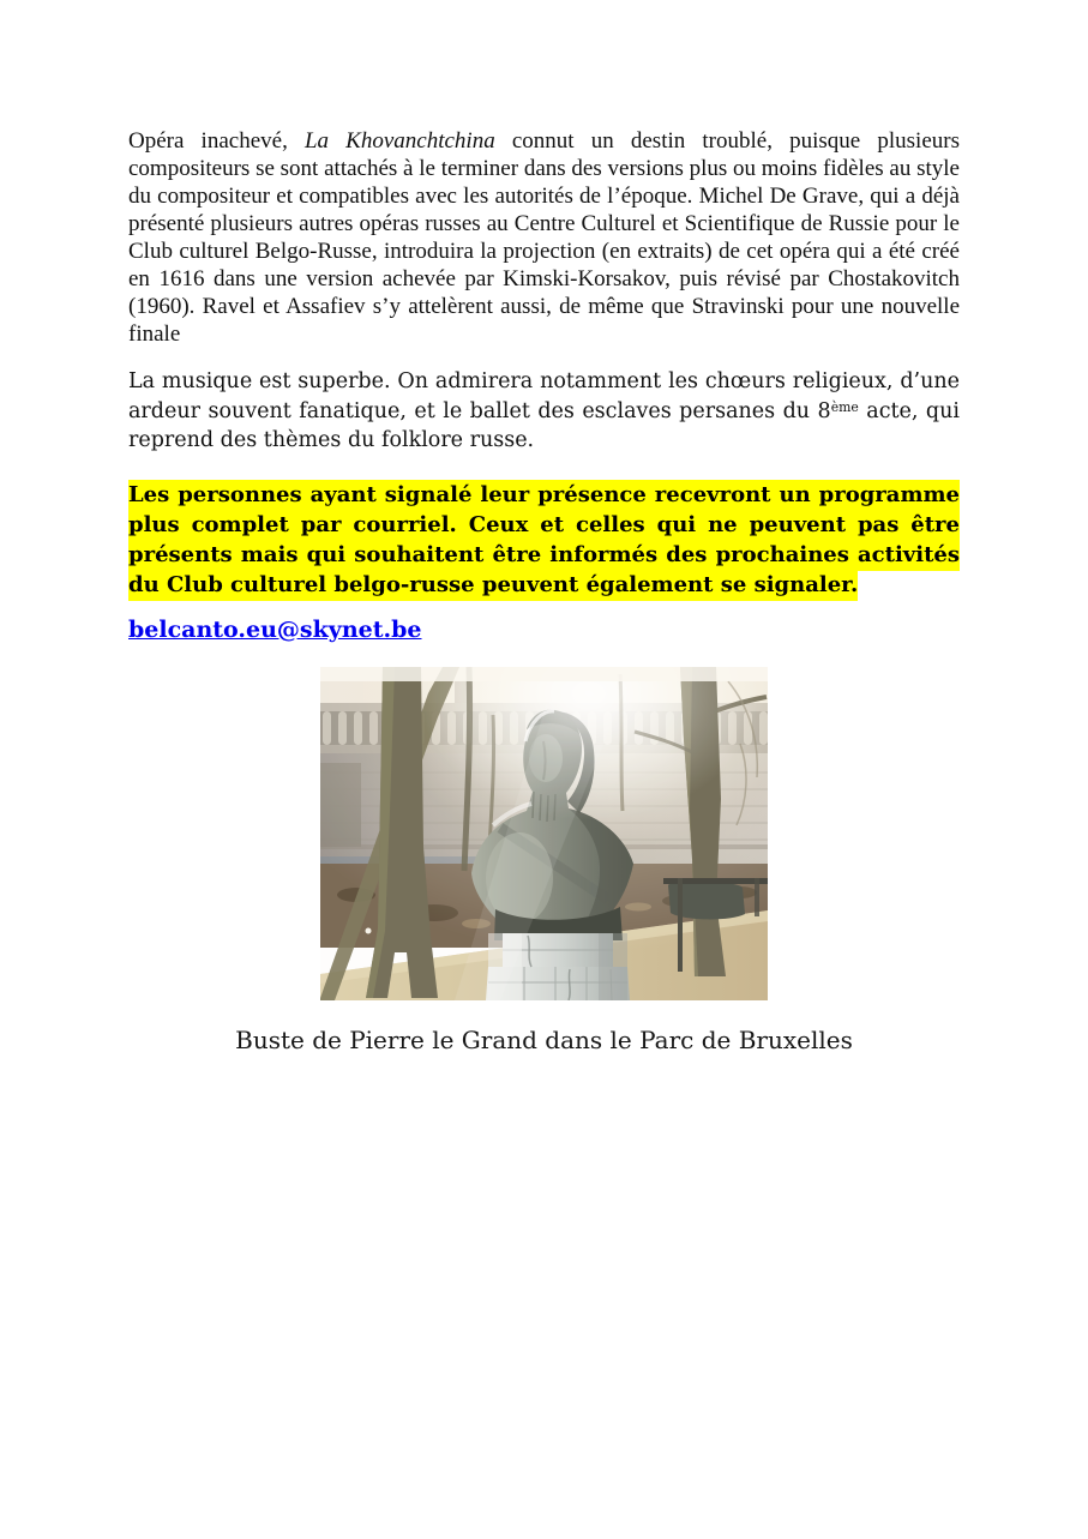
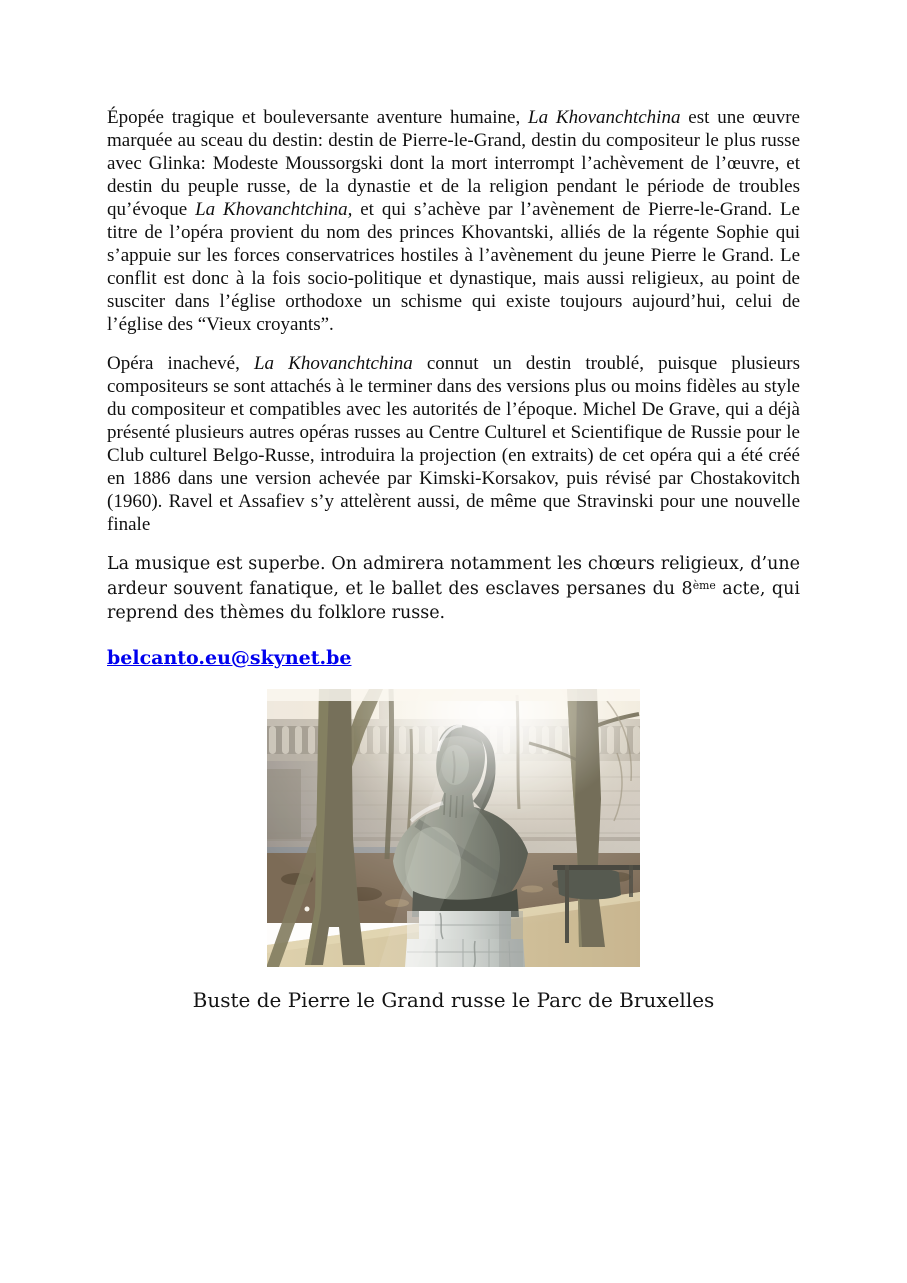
+ Épopée tragique et bouleversante aventure humaine, La Khovanchtchina est une œuvre marquée au sceau du destin: destin de Pierre-le-Grand, destin du compositeur le plus russe avec Glinka: Modeste Moussorgski dont la mort interrompt l’achèvement de l’œuvre, et destin du peuple russe, de la dynastie et de la religion pendant le période de troubles qu’évoque La Khovanchtchina, et qui s’achève par l’avènement de Pierre-le-Grand. Le titre de l’opéra provient du nom des princes Khovantski, alliés de la régente Sophie qui s’appuie sur les forces conservatrices hostiles à l’avènement du jeune Pierre le Grand. Le conflit est donc à la fois socio-politique et dynastique, mais aussi religieux, au point de susciter dans l’église orthodoxe un schisme qui existe toujours aujourd’hui, celui de l’église des “Vieux croyants”.
- Opéra inachevé, La Khovanchtchina connut un destin troublé, puisque plusieurs compositeurs se sont attachés à le terminer dans des versions plus ou moins fidèles au style du compositeur et compatibles avec les autorités de l’époque. Michel De Grave, qui a déjà présenté plusieurs autres opéras russes au Centre Culturel et Scientifique de Russie pour le Club culturel Belgo-Russe, introduira la projection (en extraits) de cet opéra qui a été créé en 1616 dans une version achevée par Kimski-Korsakov, puis révisé par Chostakovitch (1960). Ravel et Assafiev s’y attelèrent aussi, de même que Stravinski pour une nouvelle finale
+ Opéra inachevé, La Khovanchtchina connut un destin troublé, puisque plusieurs compositeurs se sont attachés à le terminer dans des versions plus ou moins fidèles au style du compositeur et compatibles avec les autorités de l’époque. Michel De Grave, qui a déjà présenté plusieurs autres opéras russes au Centre Culturel et Scientifique de Russie pour le Club culturel Belgo-Russe, introduira la projection (en extraits) de cet opéra qui a été créé en 1886 dans une version achevée par Kimski-Korsakov, puis révisé par Chostakovitch (1960). Ravel et Assafiev s’y attelèrent aussi, de même que Stravinski pour une nouvelle finale
  La musique est superbe. On admirera notamment les chœurs religieux, d’une ardeur souvent fanatique, et le ballet des esclaves persanes du 8ème acte, qui reprend des thèmes du folklore russe.
- Les personnes ayant signalé leur présence recevront un programme plus complet par courriel. Ceux et celles qui ne peuvent pas être présents mais qui souhaitent être informés des prochaines activités du Club culturel belgo-russe peuvent également se signaler.
  belcanto.eu@skynet.be
- Buste de Pierre le Grand dans le Parc de Bruxelles
+ Buste de Pierre le Grand russe le Parc de Bruxelles
